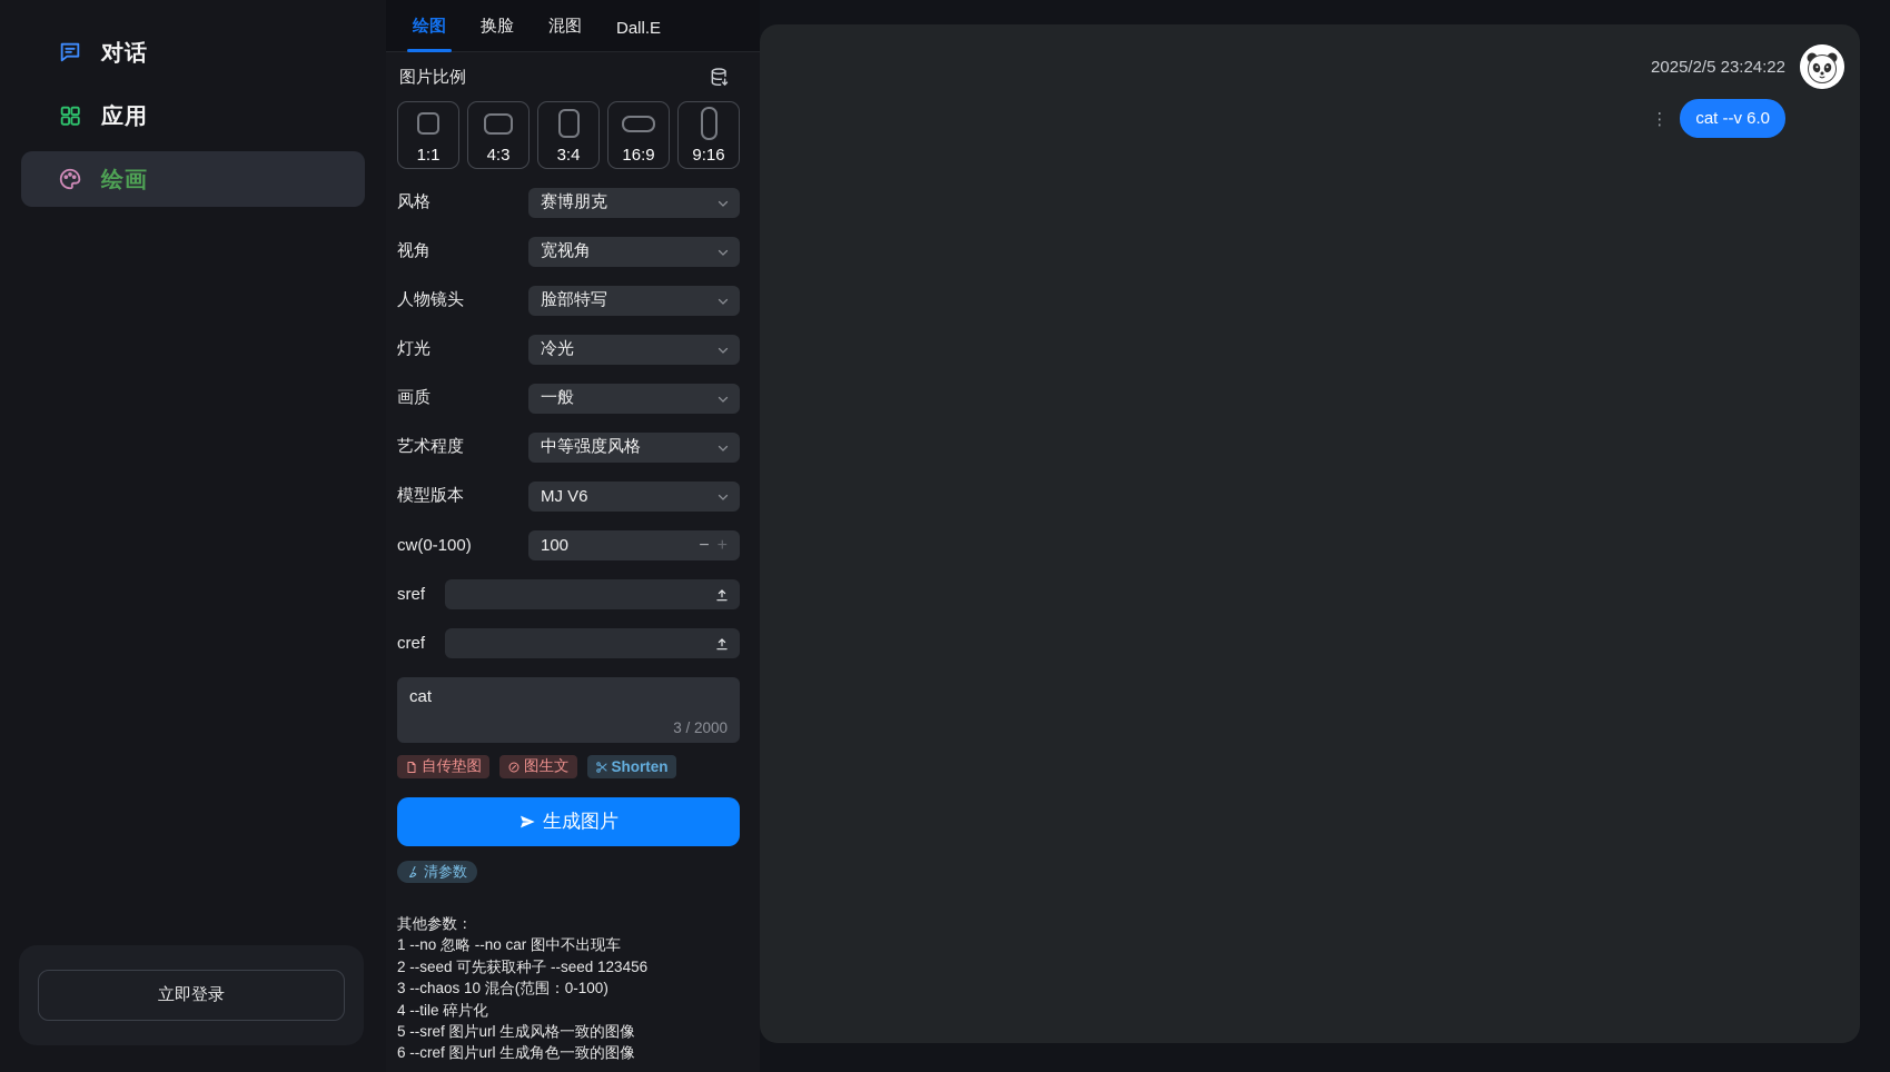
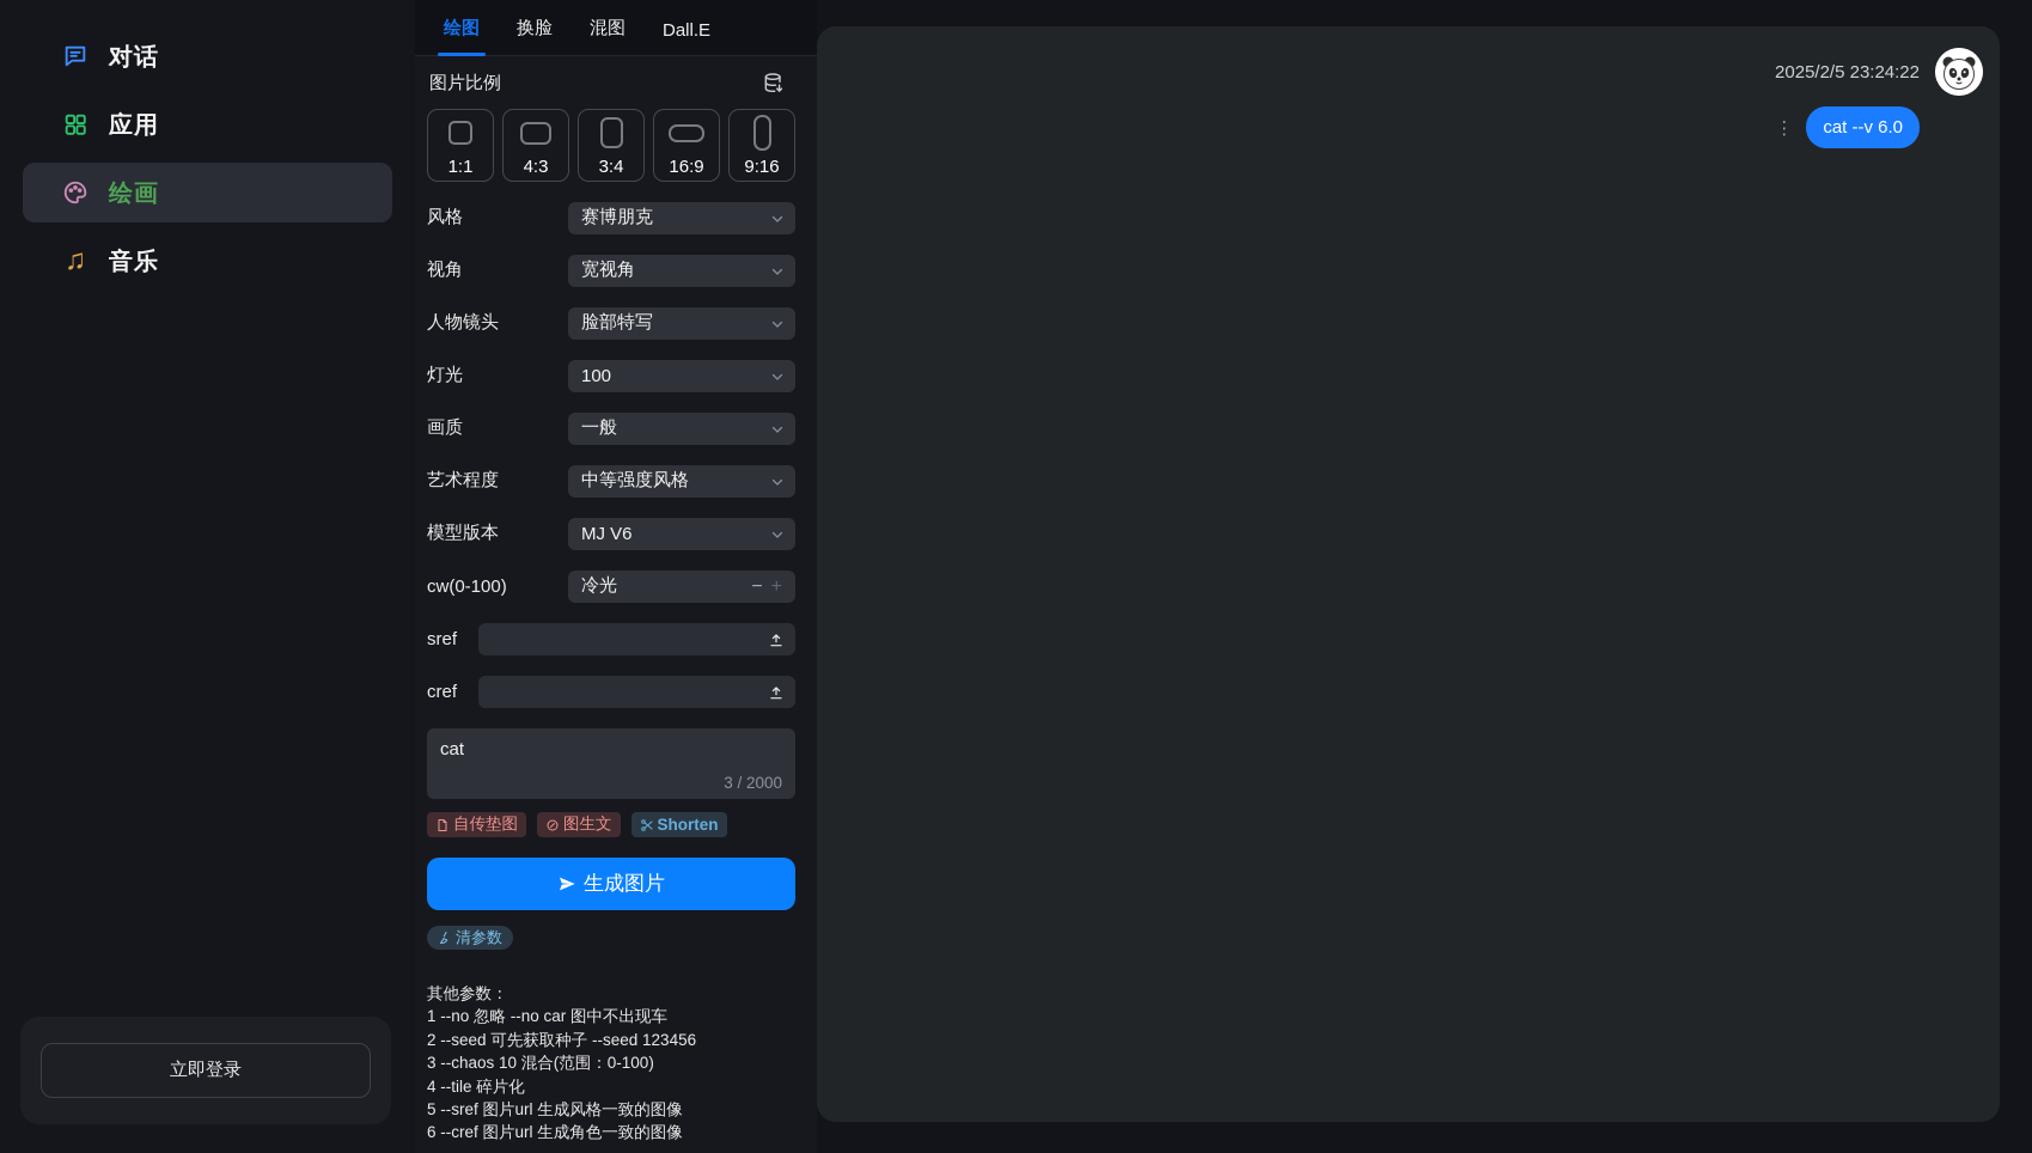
  对话
  应用
  绘画
+ ♫
+ 音乐
  立即登录
  绘图
  换脸
  混图
  Dall.E
  图片比例
  1:1
  4:3
  3:4
  16:9
  9:16
  风格
  赛博朋克
  视角
  宽视角
  人物镜头
  脸部特写
  灯光
- 冷光
+ 100
  画质
  一般
  艺术程度
  中等强度风格
  模型版本
  MJ V6
  cw(0-100)
- 100
+ 冷光
  −
  +
  sref
  cref
  cat
  3 / 2000
  自传垫图
  图生文
  Shorten
  生成图片
  清参数
  其他参数：
  1 --no 忽略 --no car 图中不出现车
  2 --seed 可先获取种子 --seed 123456
  3 --chaos 10 混合(范围：0-100)
  4 --tile 碎片化
  5 --sref 图片url 生成风格一致的图像
  6 --cref 图片url 生成角色一致的图像
  2025/2/5 23:24:22
  ⋮
  cat --v 6.0
